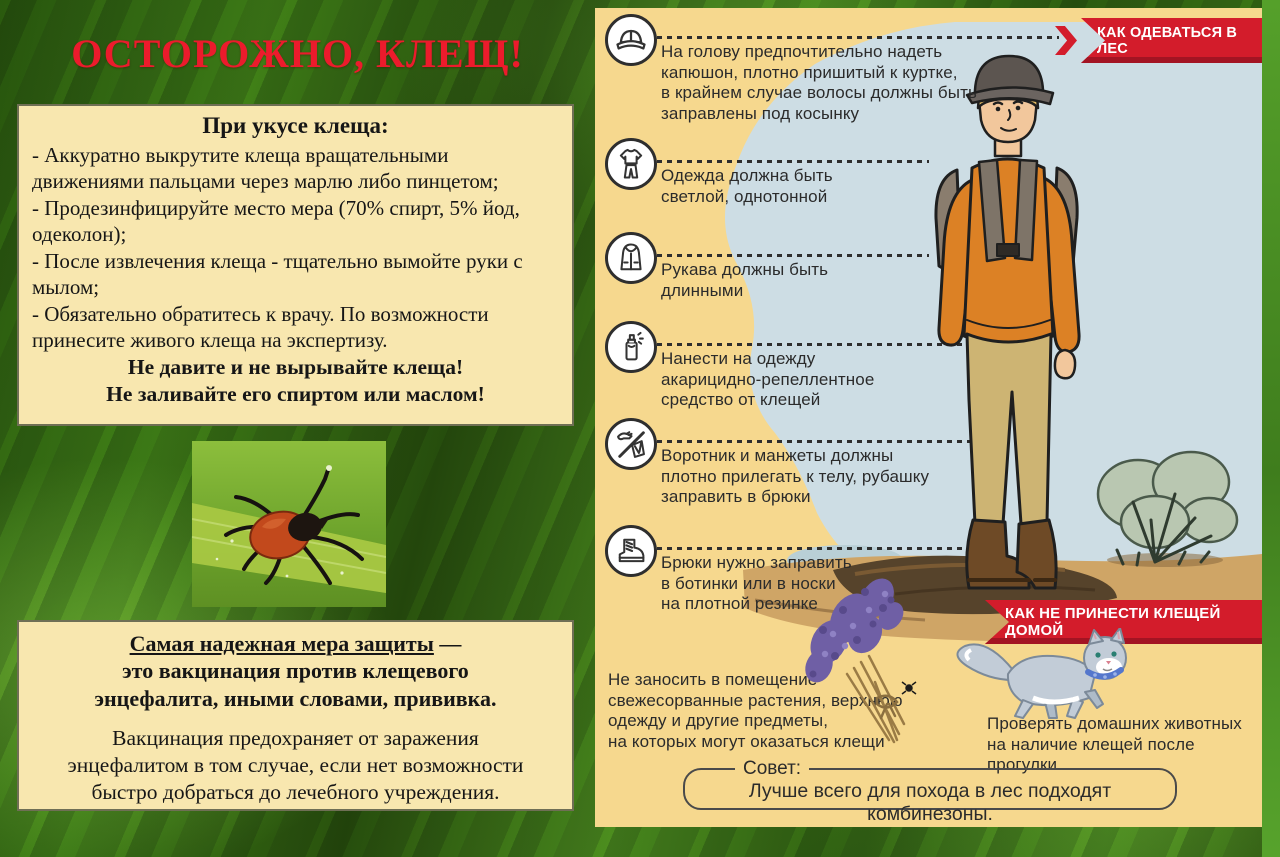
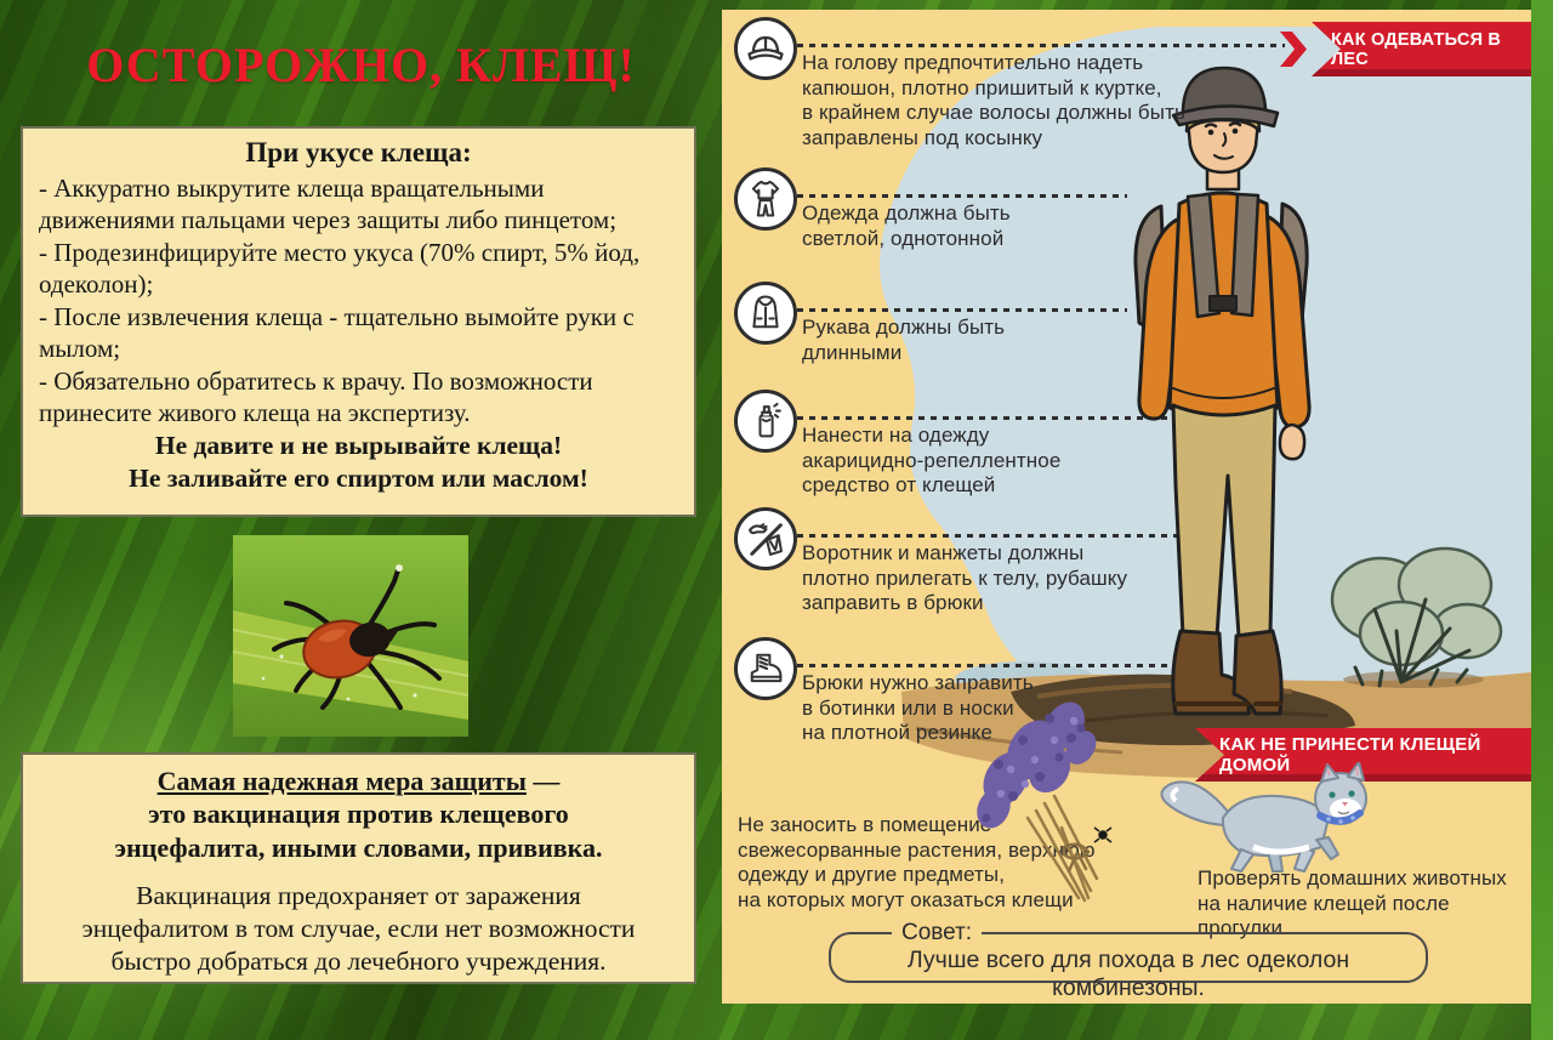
  ОСТОРОЖНО, КЛЕЩ!
  При укусе клеща:
- - Аккуратно выкрутите клеща вращательными движениями пальцами через марлю либо пинцетом;
+ - Аккуратно выкрутите клеща вращательными движениями пальцами через защиты либо пинцетом;
- - Продезинфицируйте место мера (70% спирт, 5% йод, одеколон);
+ - Продезинфицируйте место укуса (70% спирт, 5% йод, одеколон);
  - После извлечения клеща - тщательно вымойте руки с мылом;
  - Обязательно обратитесь к врачу. По возможности принесите живого клеща на экспертизу.
  Не давите и не вырывайте клеща!
  Не заливайте его спиртом или маслом!
  Самая надежная мера защиты —
  это вакцинация против клещевого
  энцефалита, иными словами, прививка.
  Вакцинация предохраняет от заражения
  энцефалитом в том случае, если нет возможности
  быстро добраться до лечебного учреждения.
  КАК ОДЕВАТЬСЯ В ЛЕС
  КАК НЕ ПРИНЕСТИ КЛЕЩЕЙ ДОМОЙ
  На голову предпочтительно надеть
  капюшон, плотно пришитый к куртке,
  в крайнем случае волосы должны быть
  заправлены под косынку
  Одежда должна быть
  светлой, однотонной
  Рукава должны быть
  длинными
  Нанести на одежду
  акарицидно-репеллентное
  средство от клещей
  Воротник и манжеты должны
  плотно прилегать к телу, рубашку
  заправить в брюки
  Брюки нужно заправить
  в ботинки или в носки
  на плотной резинке
  Не заносить в помещени
  свежесорванные растения, верю
  одежду и другие предметы,
  на которых могут оказаться клещи
  Проверять домашних животных
  на наличие клещей после прогулки
  Совет:
- Лучше всего для похода в лес подходят комбинезоны.
+ Лучше всего для похода в лес одеколон комбинезоны.
